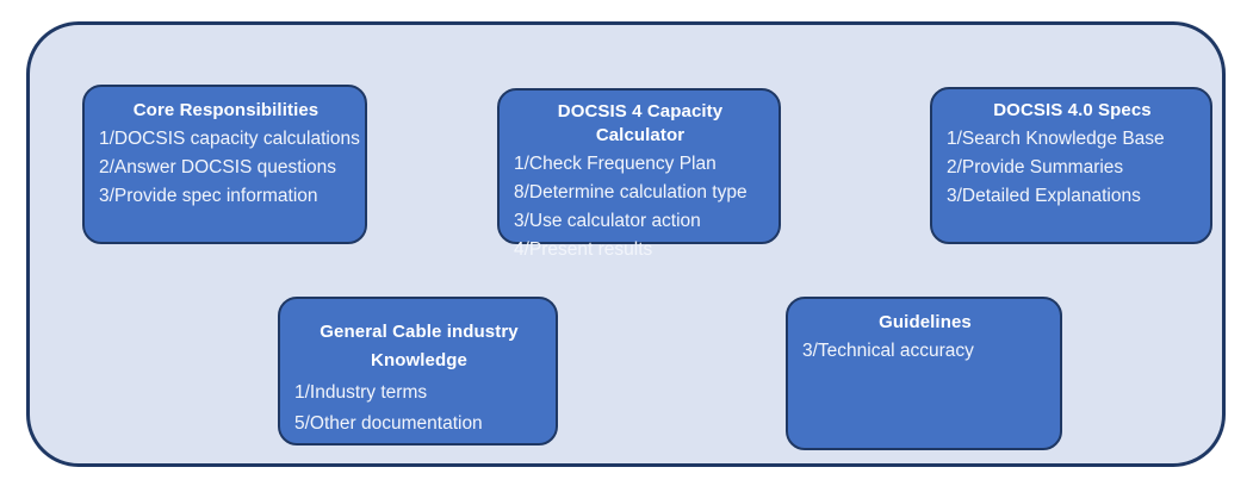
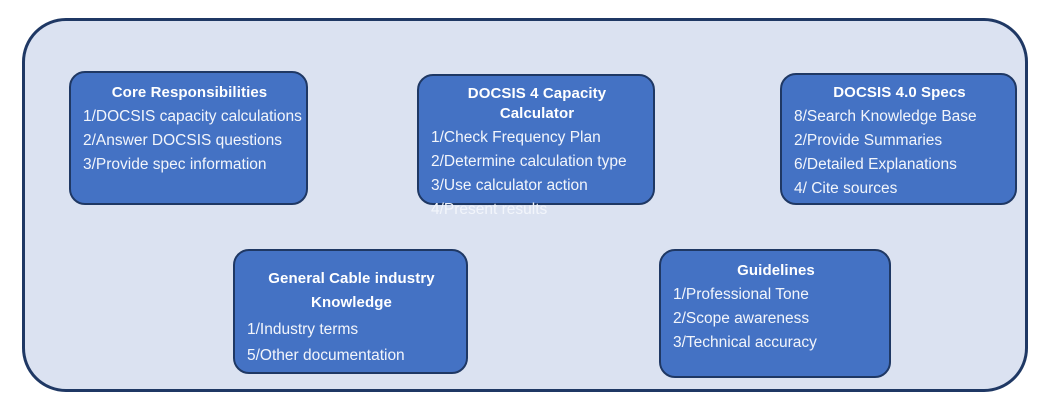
  Core Responsibilities
  1/DOCSIS capacity calculations
  2/Answer DOCSIS questions
  3/Provide spec information
  DOCSIS 4 Capacity Calculator
  1/Check Frequency Plan
- 8/Determine calculation type
+ 2/Determine calculation type
  3/Use calculator action
  4/Present results
  DOCSIS 4.0 Specs
- 1/Search Knowledge Base
+ 8/Search Knowledge Base
  2/Provide Summaries
- 3/Detailed Explanations
+ 6/Detailed Explanations
+ 4/ Cite sources
  General Cable industry Knowledge
  1/Industry terms
  5/Other documentation
  Guidelines
+ 1/Professional Tone
+ 2/Scope awareness
  3/Technical accuracy
